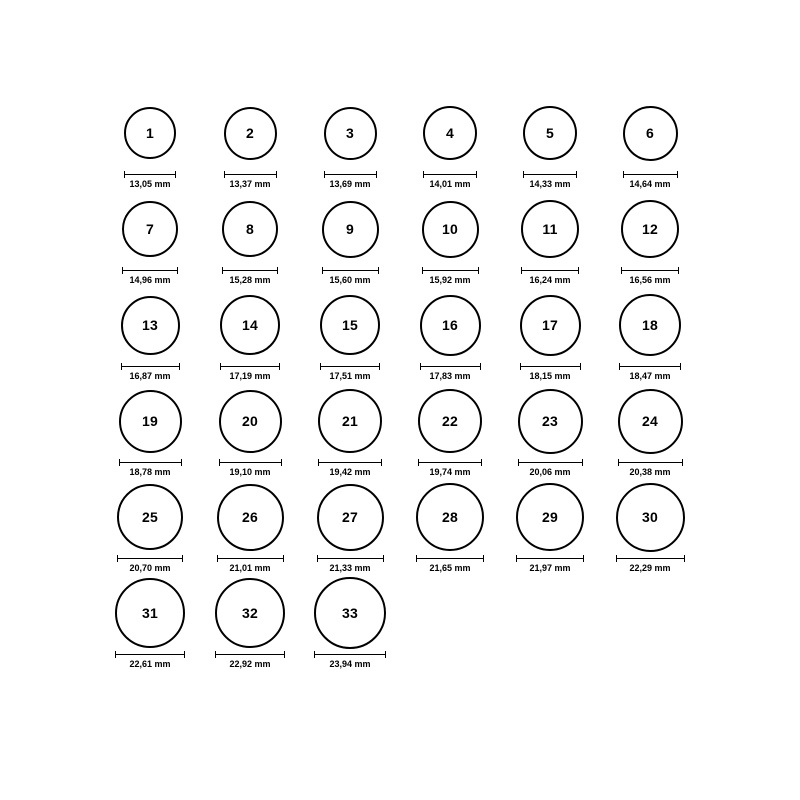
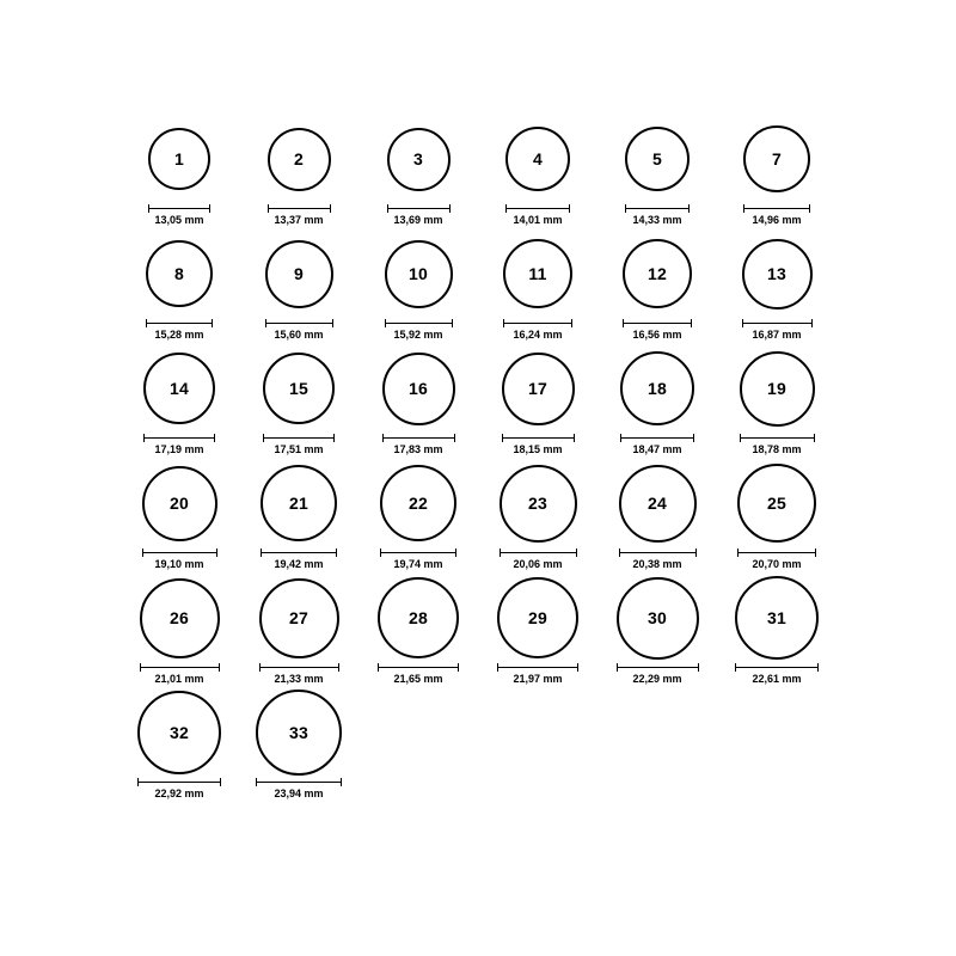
  1
  13,05 mm
  2
  13,37 mm
  3
  13,69 mm
  4
  14,01 mm
  5
  14,33 mm
- 6
- 14,64 mm
  7
  14,96 mm
  8
  15,28 mm
  9
  15,60 mm
  10
  15,92 mm
  11
  16,24 mm
  12
  16,56 mm
  13
  16,87 mm
  14
  17,19 mm
  15
  17,51 mm
  16
  17,83 mm
  17
  18,15 mm
  18
  18,47 mm
  19
  18,78 mm
  20
  19,10 mm
  21
  19,42 mm
  22
  19,74 mm
  23
  20,06 mm
  24
  20,38 mm
  25
  20,70 mm
  26
  21,01 mm
  27
  21,33 mm
  28
  21,65 mm
  29
  21,97 mm
  30
  22,29 mm
  31
  22,61 mm
  32
  22,92 mm
  33
  23,94 mm
